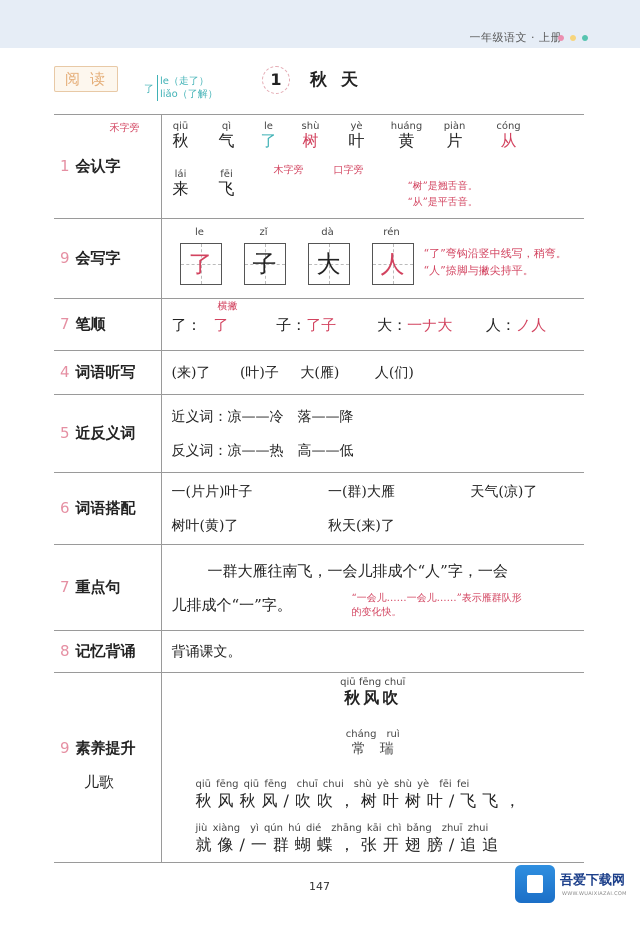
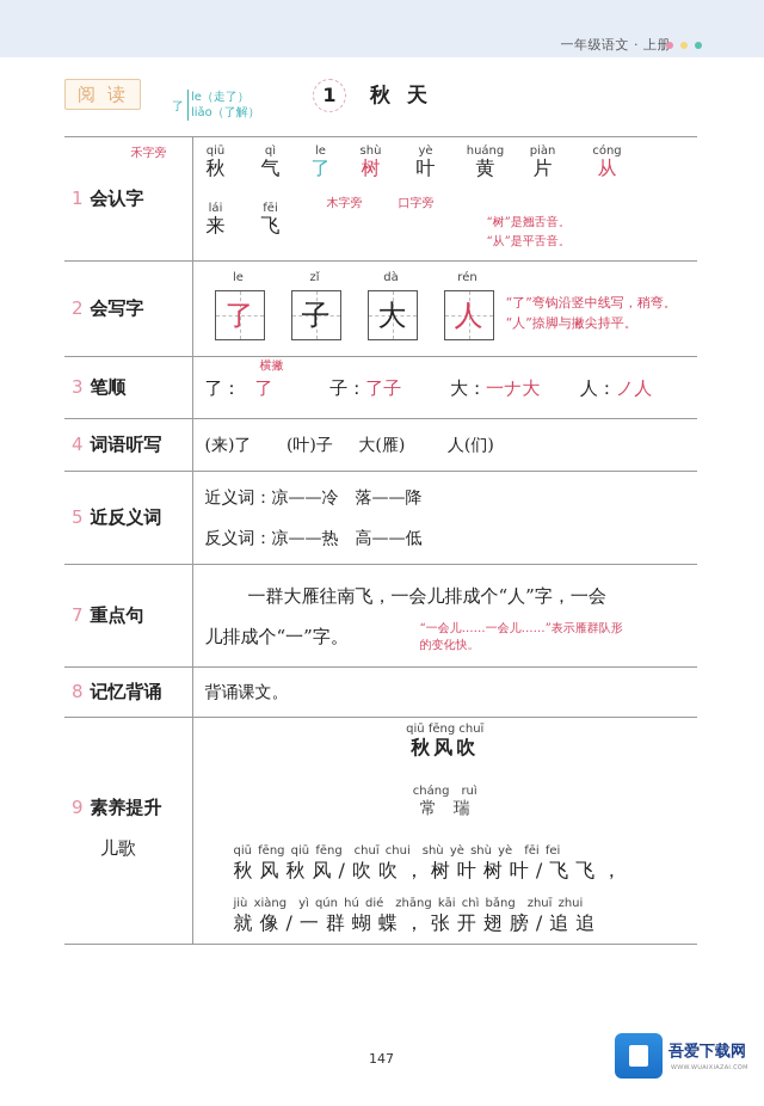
  一年级语文 · 上册
  阅读
  了
  le（走了）
  liǎo（了解）
  1
  秋天
  1 会认字	qiū秋 qì气 le了 shù树 yè叶 huáng黄 piàn片 cóng从 lái来 fēi飞 禾字旁 木字旁 口字旁 “树”是翘舌音。 “从”是平舌音。
- 9 会写字	le 了 zǐ 子 dà 大 rén 人 “了”弯钩沿竖中线写，稍弯。 “人”捺脚与撇尖持平。
+ 2 会写字	le 了 zǐ 子 dà 大 rén 人 “了”弯钩沿竖中线写，稍弯。 “人”捺脚与撇尖持平。
- 7 笔顺	横撇 了： 了 子：了子 大：一ナ大 人：ノ人
+ 3 笔顺	横撇 了： 了 子：了子 大：一ナ大 人：ノ人
  4 词语听写	(来)了 (叶)子 大(雁) 人(们)
  5 近反义词	近义词：凉——冷 落——降 反义词：凉——热 高——低
- 6 词语搭配	一(片片)叶子 一(群)大雁 天气(凉)了 树叶(黄)了 秋天(来)了
  7 重点句	一群大雁往南飞，一会儿排成个“人”字，一会 儿排成个“一”字。 “一会儿……一会儿……”表示雁群队形 的变化快。
  8 记忆背诵	背诵课文。
  9 素养提升 儿歌	qiū fēng chuī 秋风吹 cháng ruì 常 瑞 qiū fēng qiū fēng chuī chui shù yè shù yè fēi fei 秋风秋风/吹吹，树叶树叶/飞飞， jiù xiàng yì qún hú dié zhāng kāi chì bǎng zhuī zhui 就像/一群蝴蝶，张开翅膀/追追
  147
  吾爱下载网
